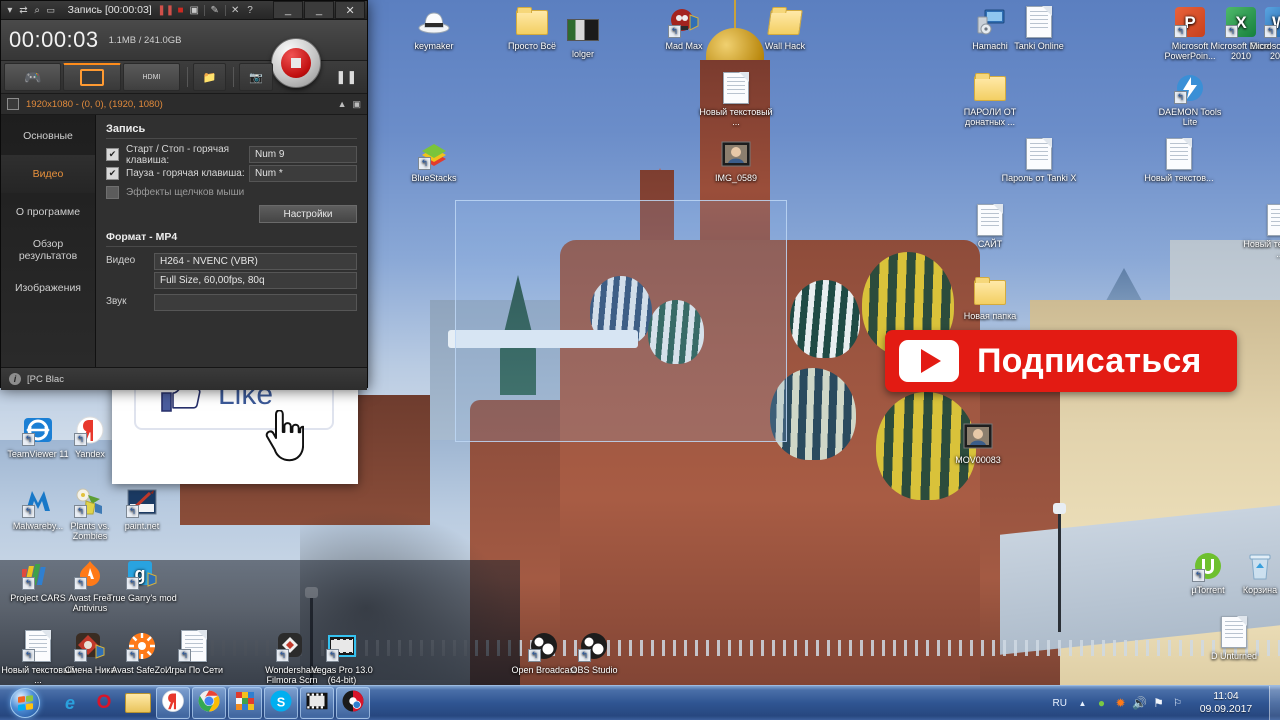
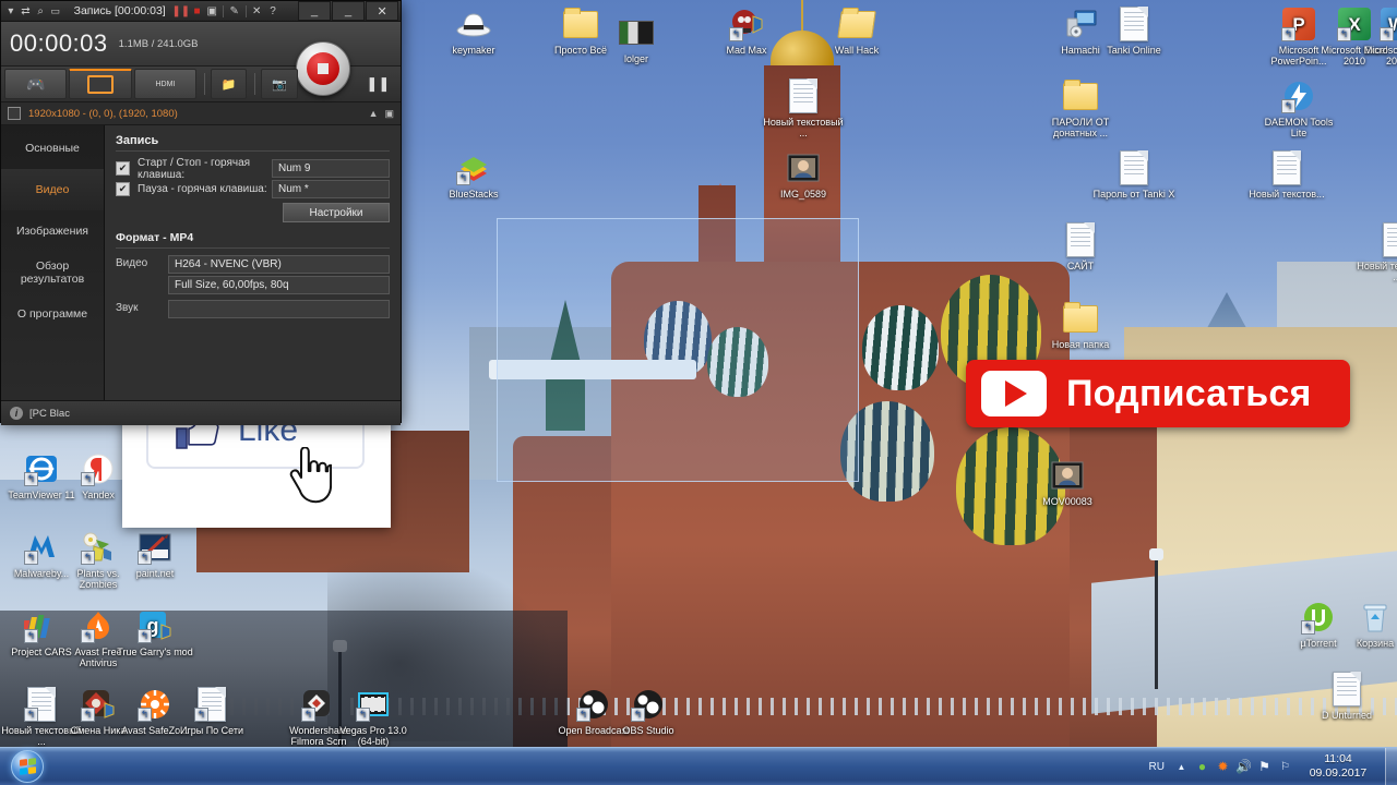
  keymaker
  Просто Всё
  lolger
  ↰
  Mad Max
  Wall Hack
  Hamachi
  Tanki Online
  P
  ↰
  Microsoft PowerPoin...
  X
  ↰
  Microsoft Excel 2010
  ↰
  Новый текстовый ...
  ПАРОЛИ ОТ донатных ...
  ↰
  DAEMON Tools Lite
  ↰
  BlueStacks
  IMG_0589
  Пароль от Tanki X
  Новый текстов...
  САЙТ
  Новая папка
  MOV00083
  ↰
  µTorrent
  Корзина
  D Unturned
  ↰
  TeamViewer 11
  ↰
  Yandex
  ↰
  Malwareby...
  ↰
  Plants vs. Zombies
  ↰
  paint.net
  ↰
  Project CARS
  ↰
  Avast Free Antivirus
  g
  ↰
  True Garry's mod
  ↰
  Новый текстовый ...
  ↰
  Смена Ника
  ↰
  Avast SafeZo...
  ↰
  Игры По Сети
  ↰
  Wondershare Filmora Scrn
  ↰
  Vegas Pro 13.0 (64-bit)
  ↰
  Open Broadcast
  ↰
  OBS Studio
  Подписаться
  Like
  ▾
  ⇄
  ⌕
  ▭
  Запись [00:00:03]
  ❚❚
  ■
  ▣
  ✎
  ✕
  ?
  _
  _
  ✕
  00:00:03
  1.1MB / 241.0GB
  🎮
  📁
  📷
  ❚❚
  1920x1080 - (0, 0), (1920, 1080)
  ▲
  ▣
  Основные
  Видео
- О программе
+ Изображения
  Обзор результатов
- Изображения
+ О программе
  Запись
  ✔
  Старт / Стоп - горячая клавиша:
  Num 9
  ✔
  Пауза - горячая клавиша:
  Num *
- Эффекты щелчков мыши
  Настройки
  Формат - MP4
  Видео
  H264 - NVENC (VBR)
  Full Size, 60,00fps, 80q
  Звук
  i
  [PC Blac
- e
- O
- S
  RU
  ▲
  ●
  ✹
  🔊
  ⚑
  ⚐
  11:04
  09.09.2017
